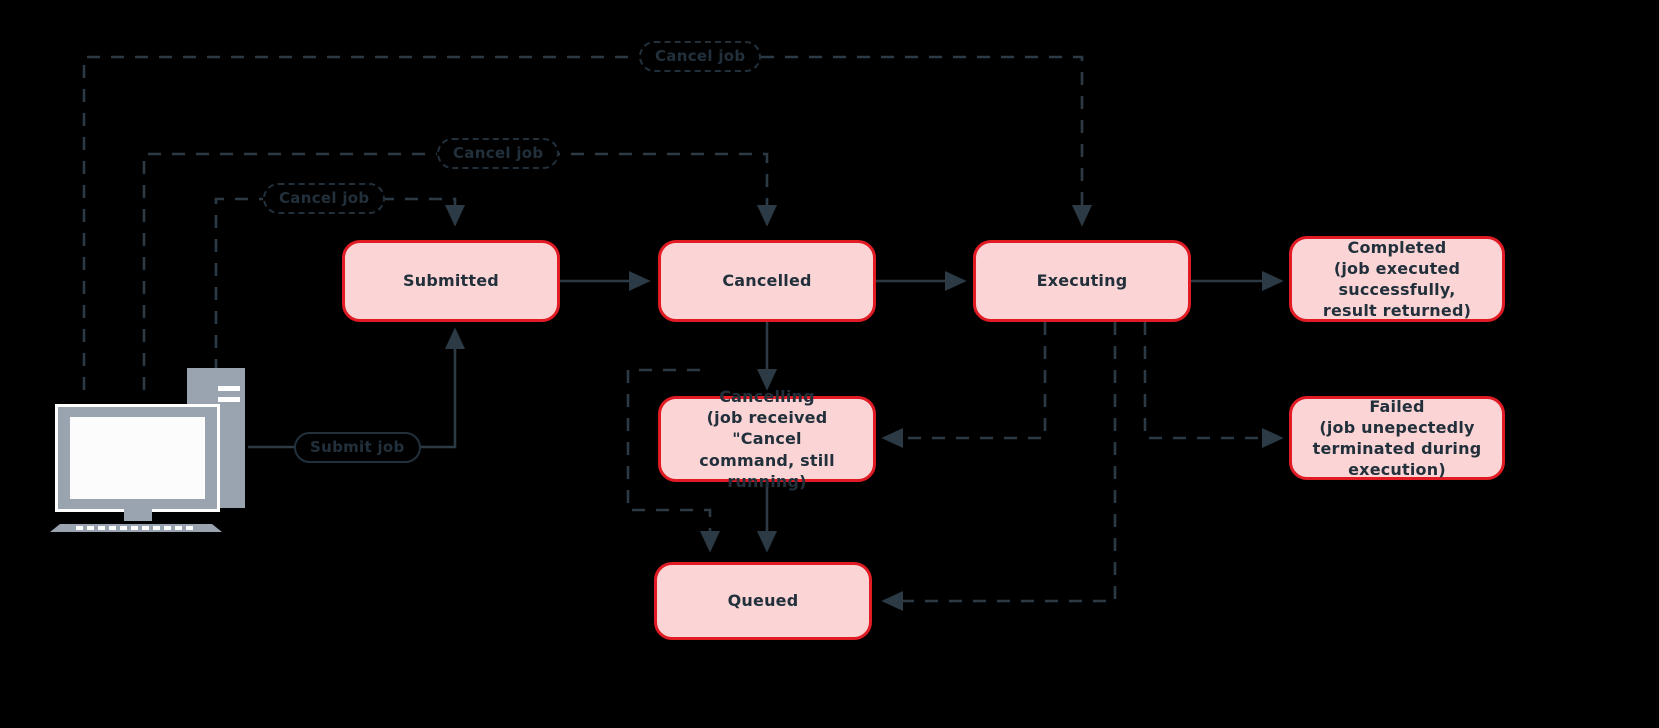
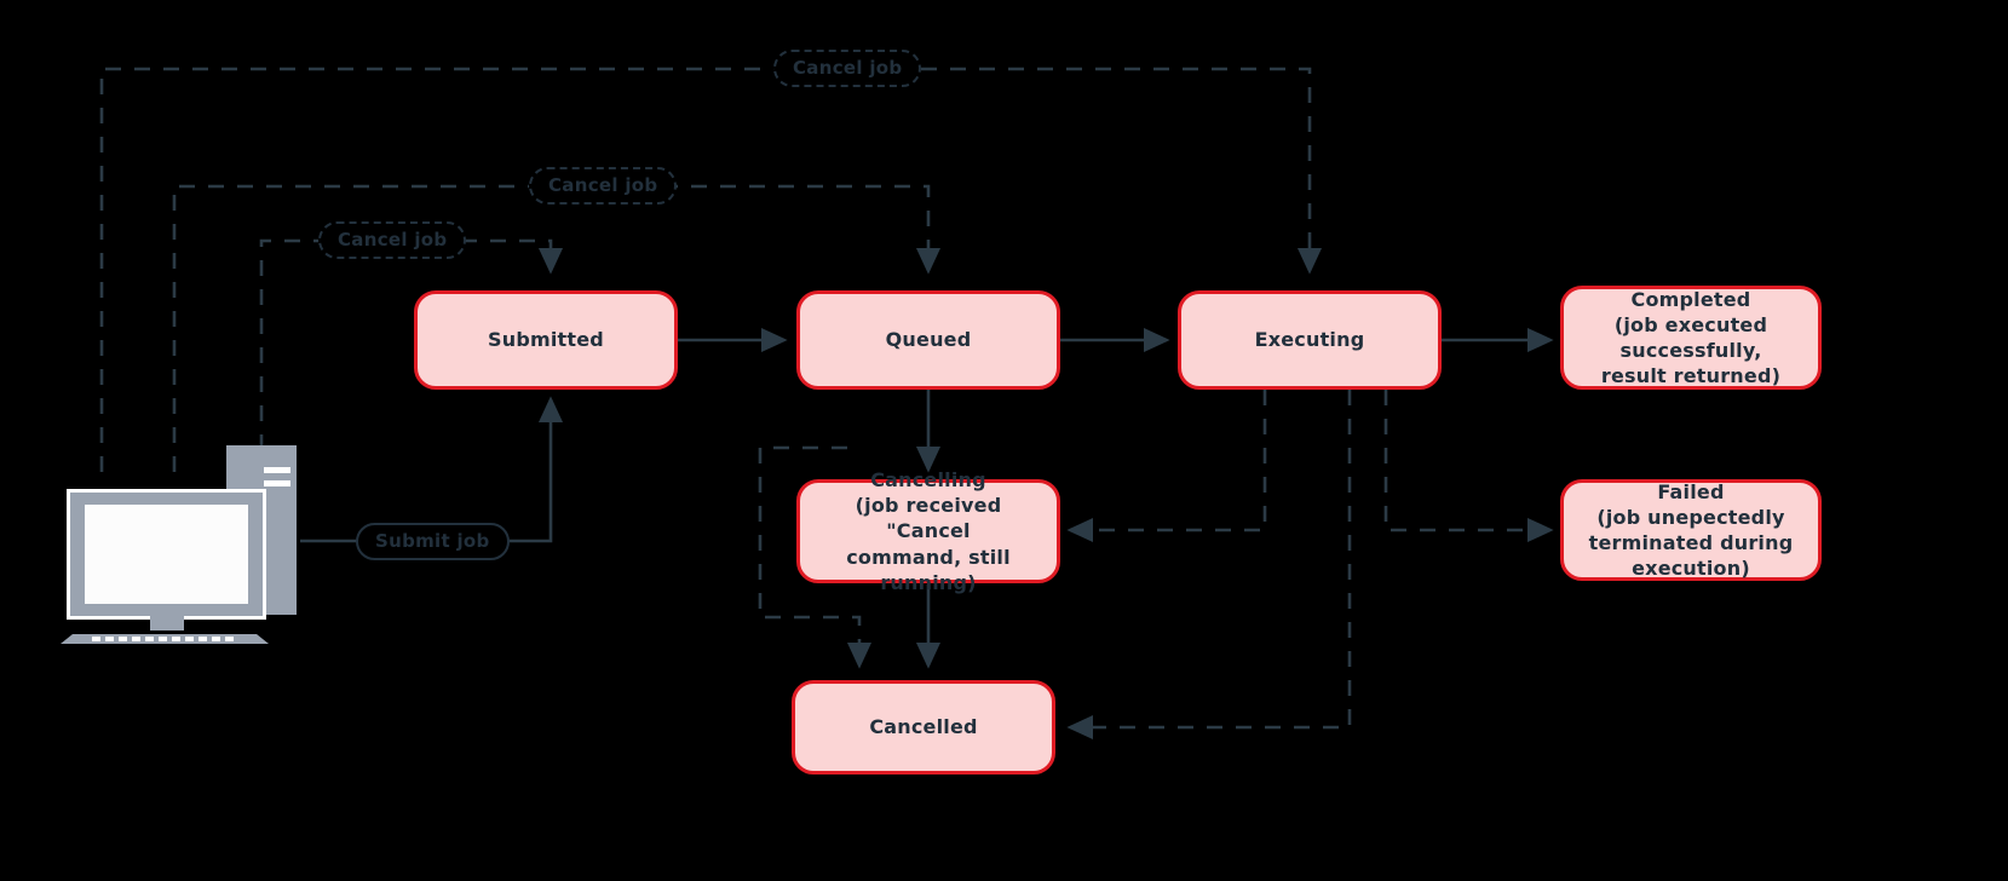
  Submitted
- Cancelled
+ Queued
  Executing
  Completed
  (job executed successfully,
  result returned)
  Failed
  (job unepectedly
  terminated during
  execution)
  Cancelling
  (job received "Cancel
  command, still running)
- Queued
+ Cancelled
  Submit job
  Cancel job
  Cancel job
  Cancel job
